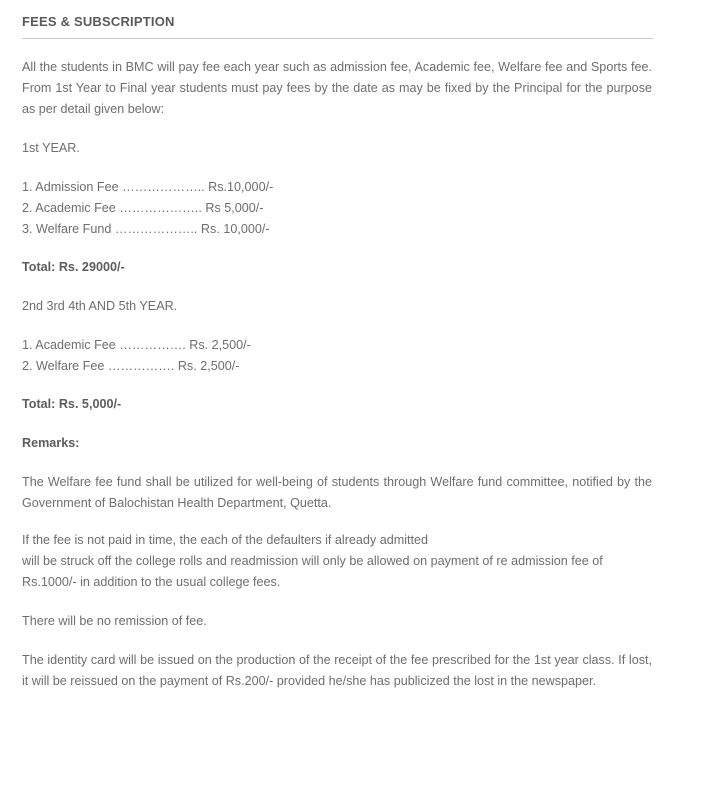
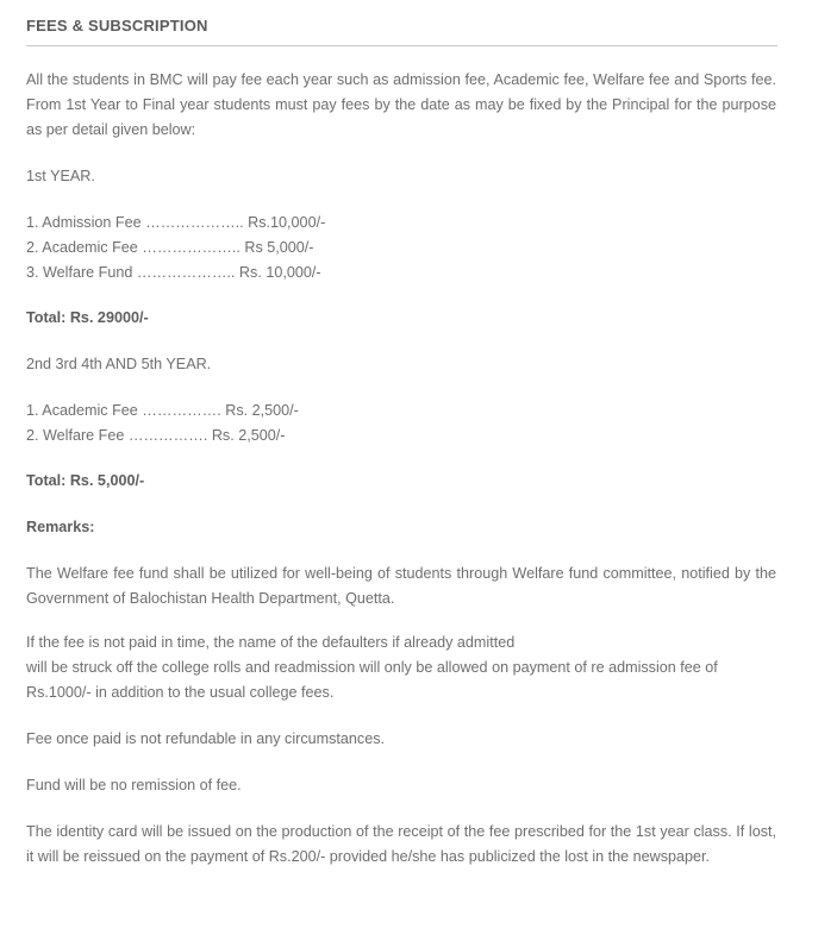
  FEES & SUBSCRIPTION
  All the students in BMC will pay fee each year such as admission fee, Academic fee, Welfare fee and Sports fee. From 1st Year to Final year students must pay fees by the date as may be fixed by the Principal for the purpose as per detail given below:
  1st YEAR.
  1. Admission Fee ……………….. Rs.10,000/-
  2. Academic Fee ……………….. Rs 5,000/-
  3. Welfare Fund ……………….. Rs. 10,000/-
  Total: Rs. 29000/-
  2nd 3rd 4th AND 5th YEAR.
  1. Academic Fee ……………. Rs. 2,500/-
  2. Welfare Fee ……………. Rs. 2,500/-
  Total: Rs. 5,000/-
  Remarks:
  The Welfare fee fund shall be utilized for well-being of students through Welfare fund committee, notified by the Government of Balochistan Health Department, Quetta.
- If the fee is not paid in time, the each of the defaulters if already admitted
+ If the fee is not paid in time, the name of the defaulters if already admitted
  will be struck off the college rolls and readmission will only be allowed on payment of re admission fee of Rs.1000/- in addition to the usual college fees.
+ Fee once paid is not refundable in any circumstances.
- There will be no remission of fee.
+ Fund will be no remission of fee.
  The identity card will be issued on the production of the receipt of the fee prescribed for the 1st year class. If lost, it will be reissued on the payment of Rs.200/- provided he/she has publicized the lost in the newspaper.
